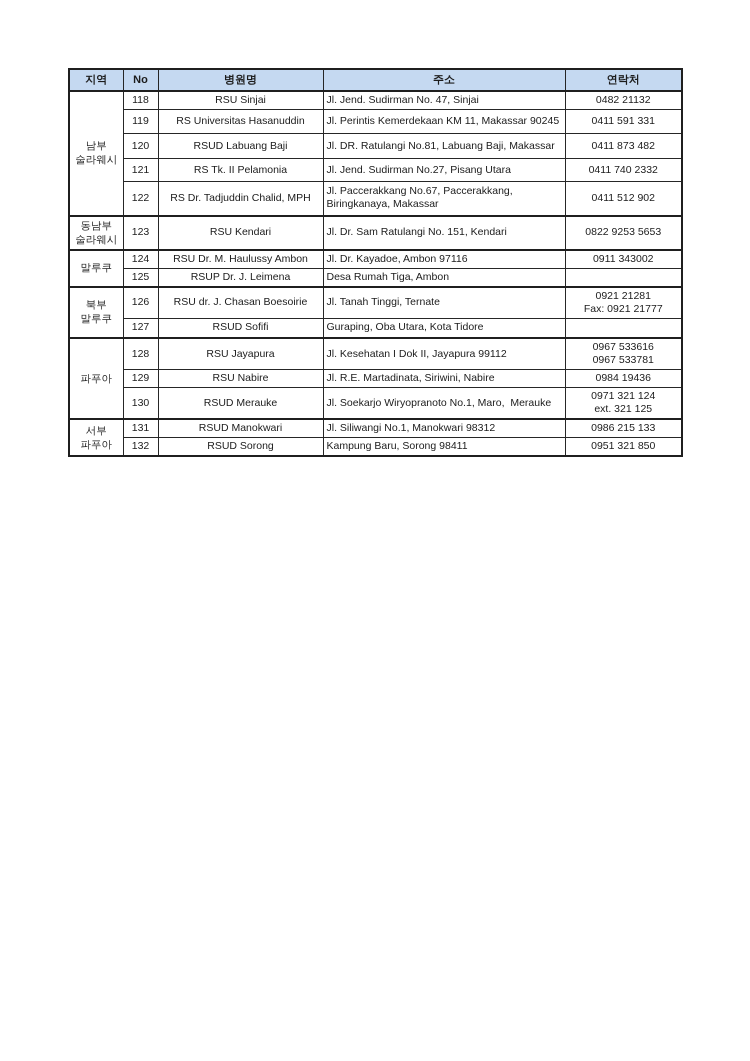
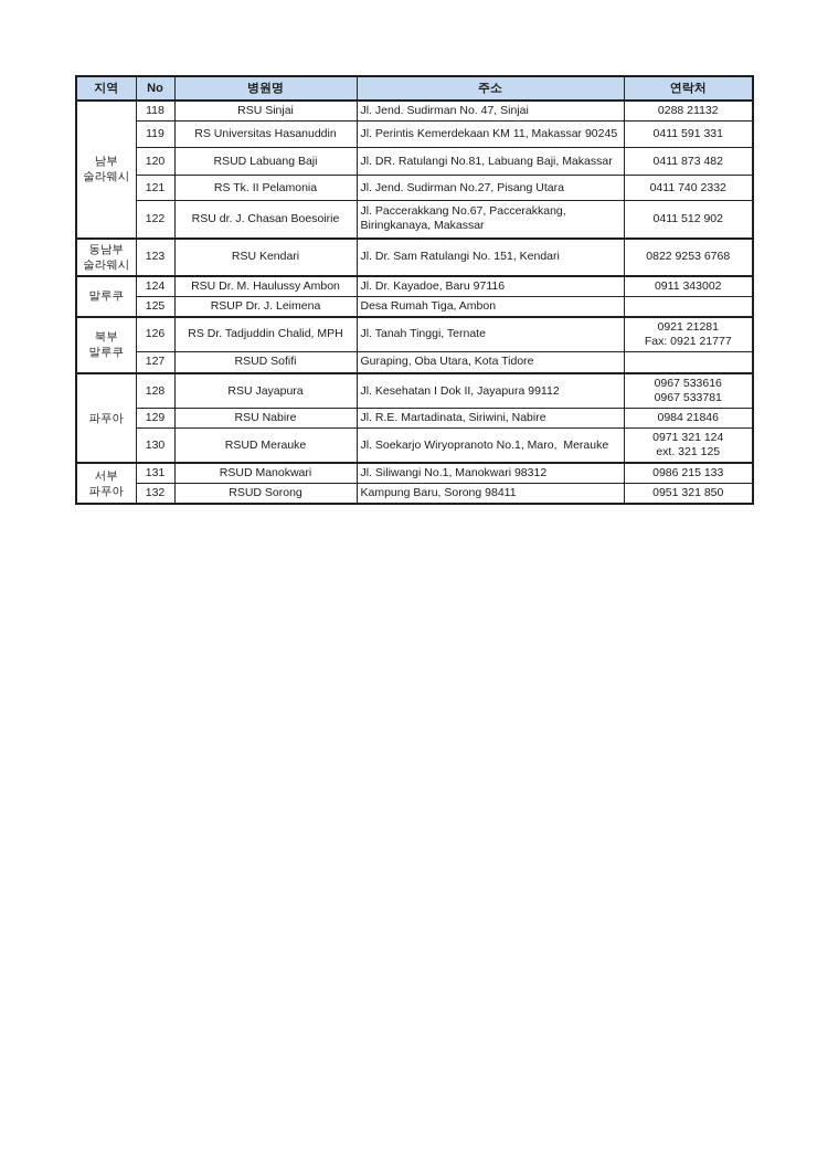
  지역	No	병원명	주소	연락처
- 남부술라웨시	118	RSU Sinjai	Jl. Jend. Sudirman No. 47, Sinjai	0482 21132
+ 남부술라웨시	118	RSU Sinjai	Jl. Jend. Sudirman No. 47, Sinjai	0288 21132
  119	RS Universitas Hasanuddin	Jl. Perintis Kemerdekaan KM 11, Makassar 90245	0411 591 331
  120	RSUD Labuang Baji	Jl. DR. Ratulangi No.81, Labuang Baji, Makassar	0411 873 482
  121	RS Tk. II Pelamonia	Jl. Jend. Sudirman No.27, Pisang Utara	0411 740 2332
- 122	RS Dr. Tadjuddin Chalid, MPH	Jl. Paccerakkang No.67, Paccerakkang, Biringkanaya, Makassar	0411 512 902
+ 122	RSU dr. J. Chasan Boesoirie	Jl. Paccerakkang No.67, Paccerakkang, Biringkanaya, Makassar	0411 512 902
- 동남부술라웨시	123	RSU Kendari	Jl. Dr. Sam Ratulangi No. 151, Kendari	0822 9253 5653
+ 동남부술라웨시	123	RSU Kendari	Jl. Dr. Sam Ratulangi No. 151, Kendari	0822 9253 6768
- 말루쿠	124	RSU Dr. M. Haulussy Ambon	Jl. Dr. Kayadoe, Ambon 97116	0911 343002
+ 말루쿠	124	RSU Dr. M. Haulussy Ambon	Jl. Dr. Kayadoe, Baru 97116	0911 343002
  125	RSUP Dr. J. Leimena	Desa Rumah Tiga, Ambon
- 북부말루쿠	126	RSU dr. J. Chasan Boesoirie	Jl. Tanah Tinggi, Ternate	0921 21281Fax: 0921 21777
+ 북부말루쿠	126	RS Dr. Tadjuddin Chalid, MPH	Jl. Tanah Tinggi, Ternate	0921 21281Fax: 0921 21777
  127	RSUD Sofifi	Guraping, Oba Utara, Kota Tidore
  파푸아	128	RSU Jayapura	Jl. Kesehatan I Dok II, Jayapura 99112	0967 5336160967 533781
- 129	RSU Nabire	Jl. R.E. Martadinata, Siriwini, Nabire	0984 19436
+ 129	RSU Nabire	Jl. R.E. Martadinata, Siriwini, Nabire	0984 21846
  130	RSUD Merauke	Jl. Soekarjo Wiryopranoto No.1, Maro, Merauke	0971 321 124ext. 321 125
  서부파푸아	131	RSUD Manokwari	Jl. Siliwangi No.1, Manokwari 98312	0986 215 133
  132	RSUD Sorong	Kampung Baru, Sorong 98411	0951 321 850
